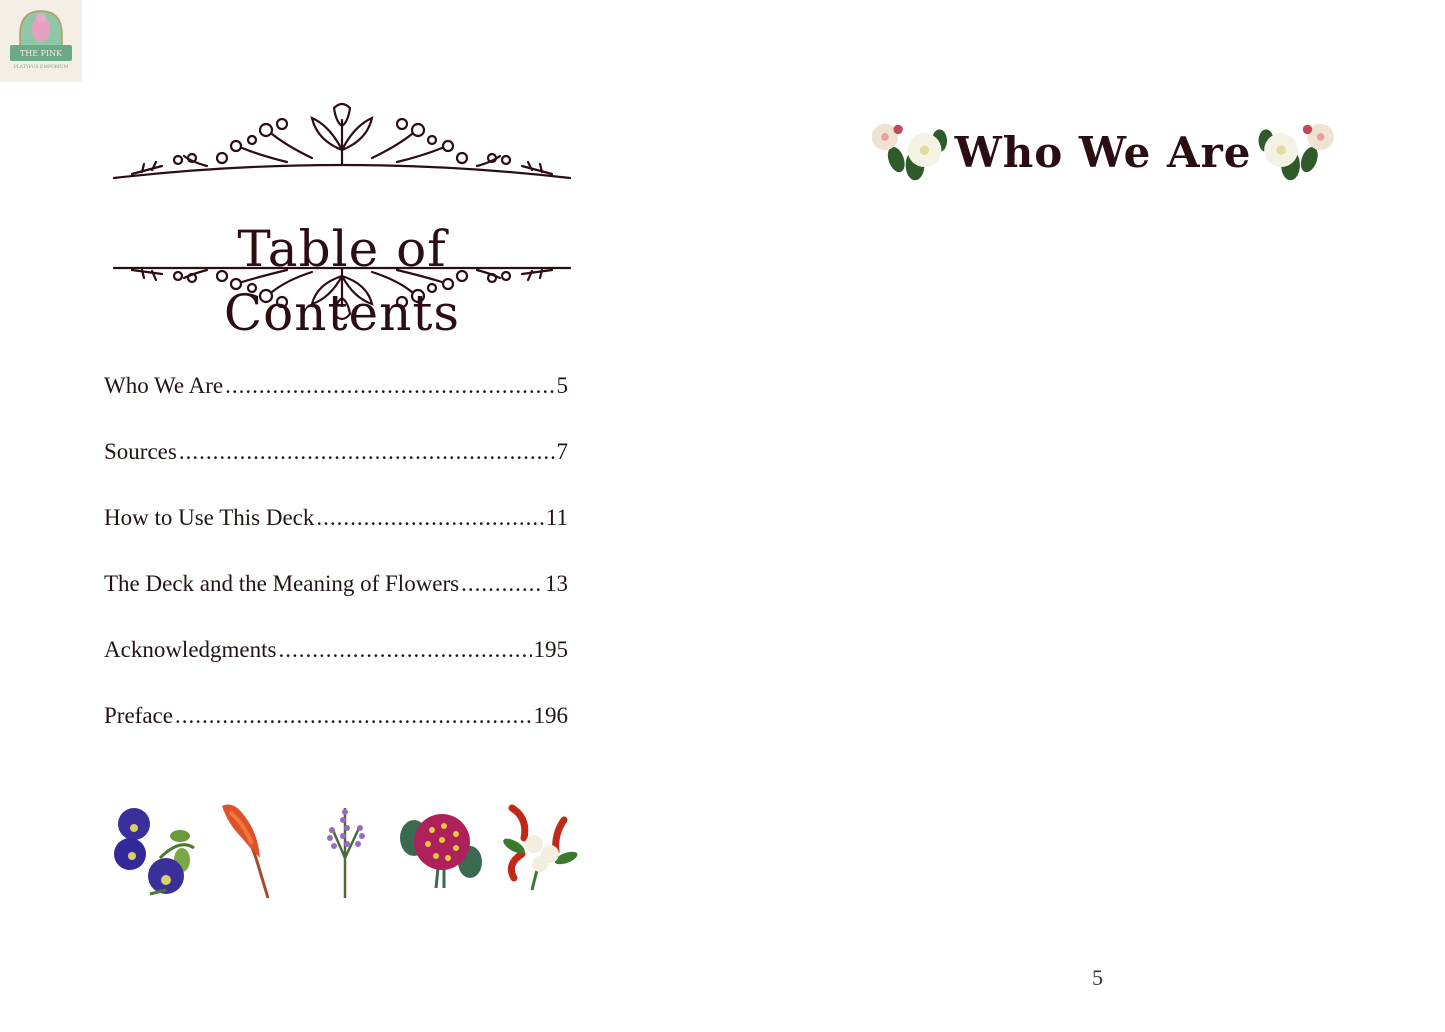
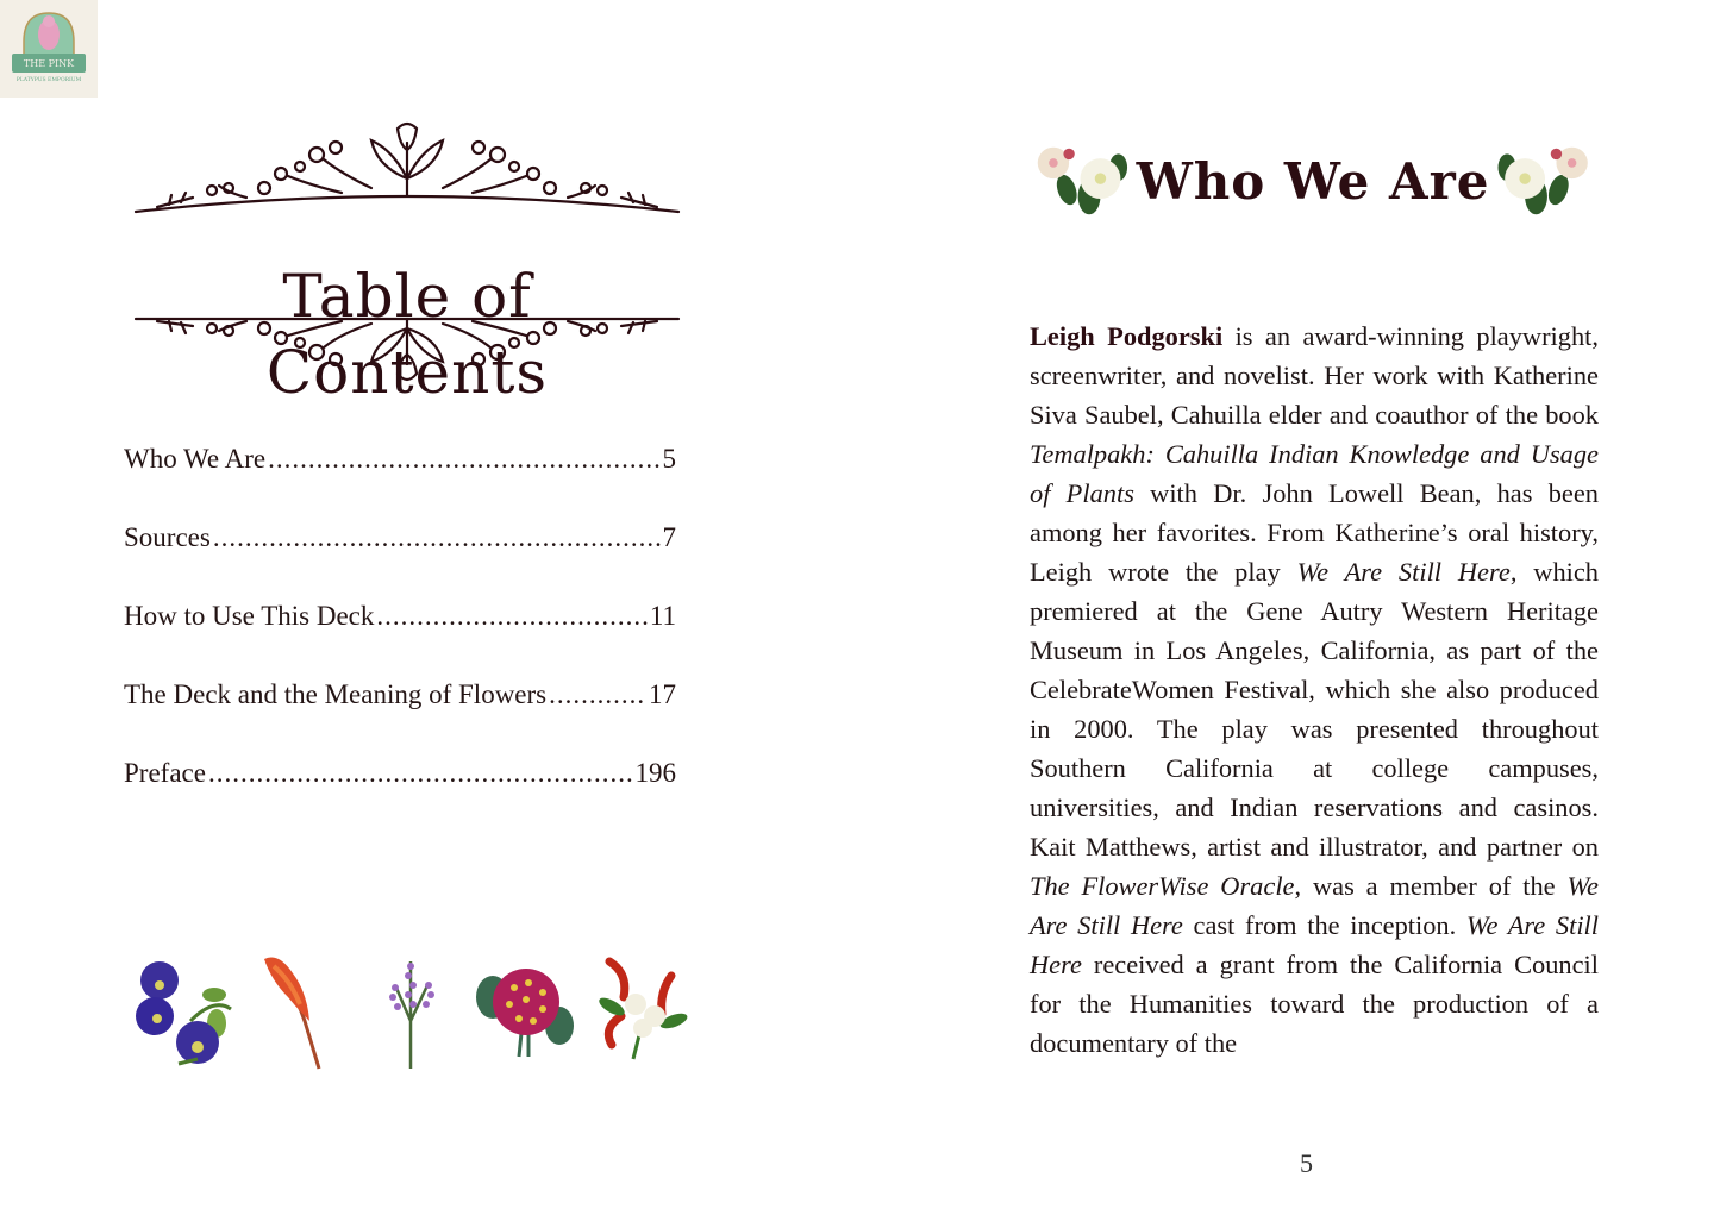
  THE PINK
  Table of Contents
  Who We Are
  5
  Sources
  7
  How to Use This Deck
  11
  The Deck and the Meaning of Flowers
- 13
+ 17
- Acknowledgments
- 195
  Preface
  196
  Who We Are
+ Leigh Podgorski is an award-winning playwright, screenwriter, and novelist. Her work with Katherine Siva Saubel, Cahuilla elder and coauthor of the book Temalpakh: Cahuilla Indian Knowledge and Usage of Plants with Dr. John Lowell Bean, has been among her favorites. From Katherine’s oral history, Leigh wrote the play We Are Still Here, which premiered at the Gene Autry Western Heritage Museum in Los Angeles, California, as part of the CelebrateWomen Festival, which she also produced in 2000. The play was presented throughout Southern California at college campuses, universities, and Indian reservations and casinos. Kait Matthews, artist and illustrator, and partner on The FlowerWise Oracle, was a member of the We Are Still Here cast from the inception. We Are Still Here received a grant from the California Council for the Humanities toward the production of a documentary of the
  5
